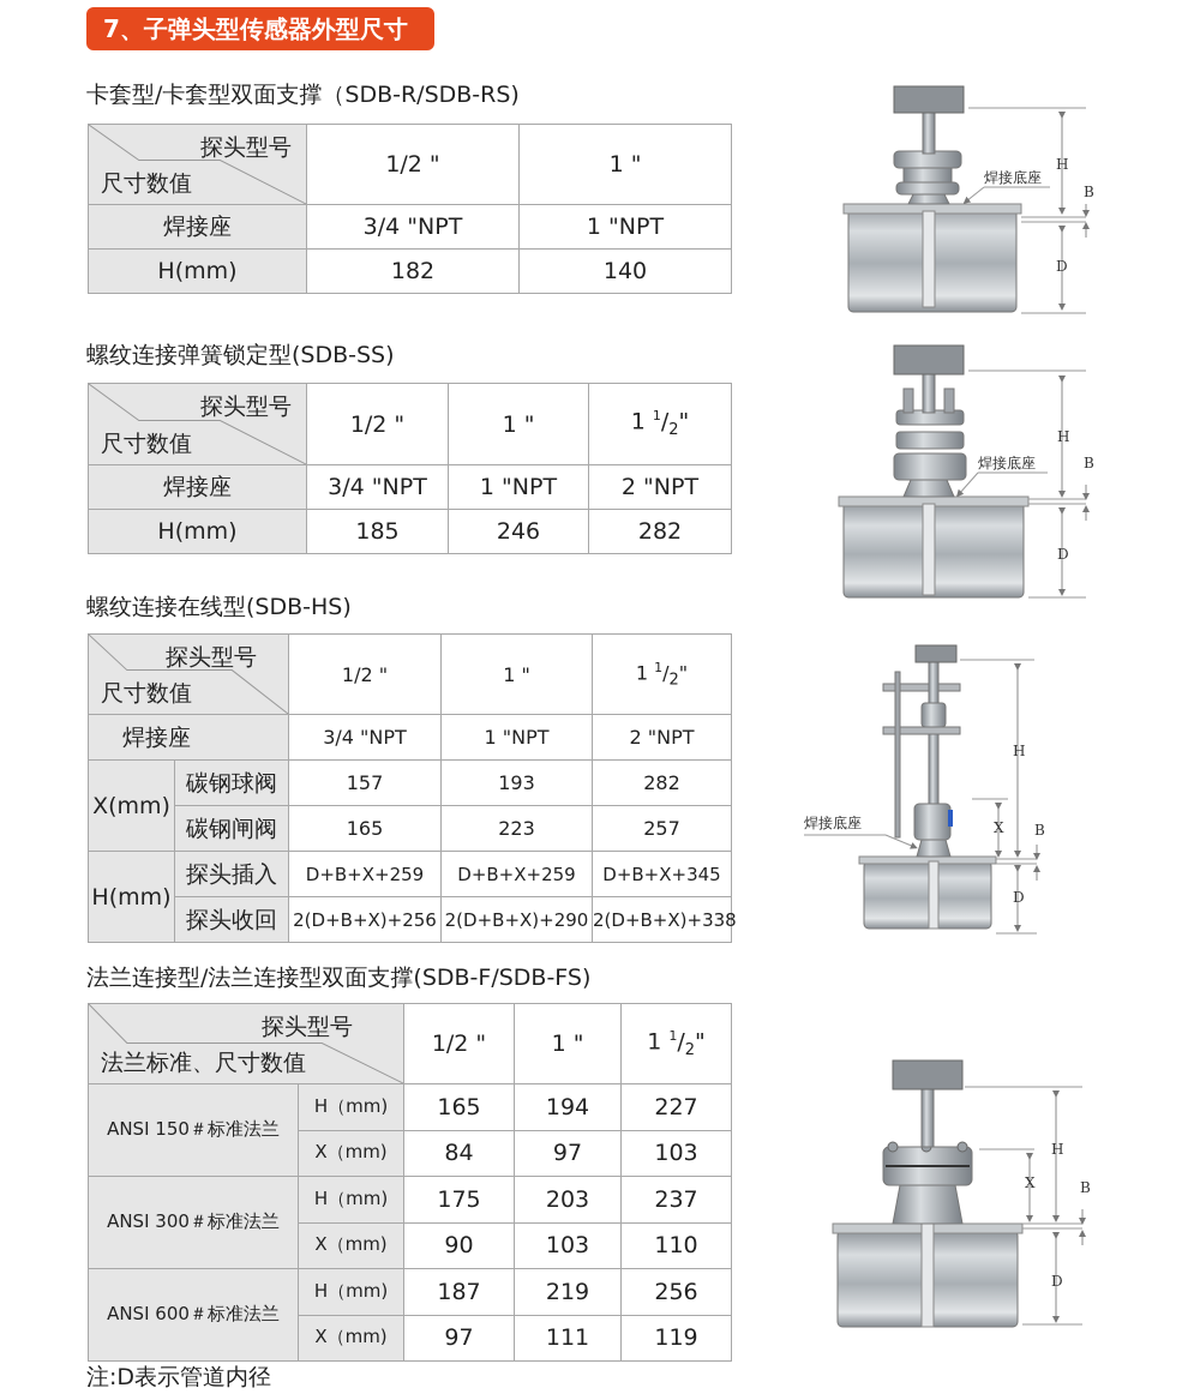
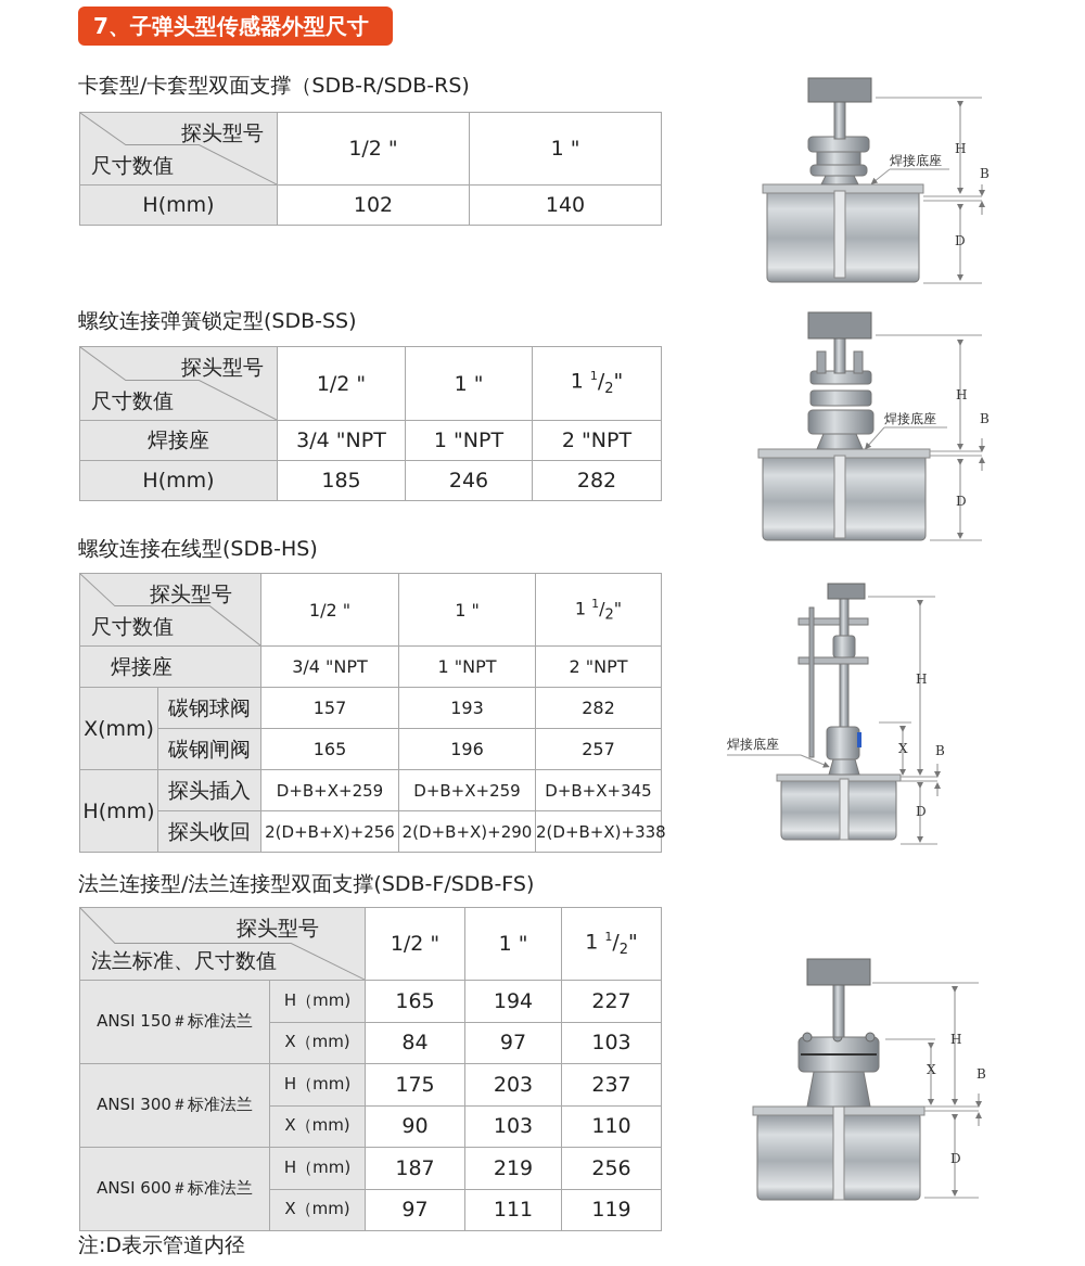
  7、子弹头型传感器外型尺寸
  卡套型/卡套型双面支撑（SDB-R/SDB-RS)
  探头型号 尺寸数值	1/2 "	1 "
- 焊接座	3/4 "NPT	1 "NPT
- H(mm)	182	140
+ H(mm)	102	140
  螺纹连接弹簧锁定型(SDB-SS)
  探头型号 尺寸数值	1/2 "	1 "	1 1/2"
  焊接座	3/4 "NPT	1 "NPT	2 "NPT
  H(mm)	185	246	282
  螺纹连接在线型(SDB-HS)
  探头型号 尺寸数值	1/2 "	1 "	1 1/2"
  焊接座	3/4 "NPT	1 "NPT	2 "NPT
  X(mm)	碳钢球阀	157	193	282
- 碳钢闸阀	165	223	257
+ 碳钢闸阀	165	196	257
  H(mm)	探头插入	D+B+X+259	D+B+X+259	D+B+X+345
  探头收回	2(D+B+X)+256	2(D+B+X)+290	2(D+B+X)+338
  法兰连接型/法兰连接型双面支撑(SDB-F/SDB-FS)
  探头型号 法兰标准、尺寸数值	1/2 "	1 "	1 1/2"
  ANSI 150＃标准法兰	H（mm)	165	194	227
  X（mm)	84	97	103
  ANSI 300＃标准法兰	H（mm)	175	203	237
  X（mm)	90	103	110
  ANSI 600＃标准法兰	H（mm)	187	219	256
  X（mm)	97	111	119
  注:D表示管道内径
  H
  B
  D
  焊接底座
  H
  B
  D
  焊接底座
  H
  X
  B
  D
  焊接底座
  H
  X
  B
  D
